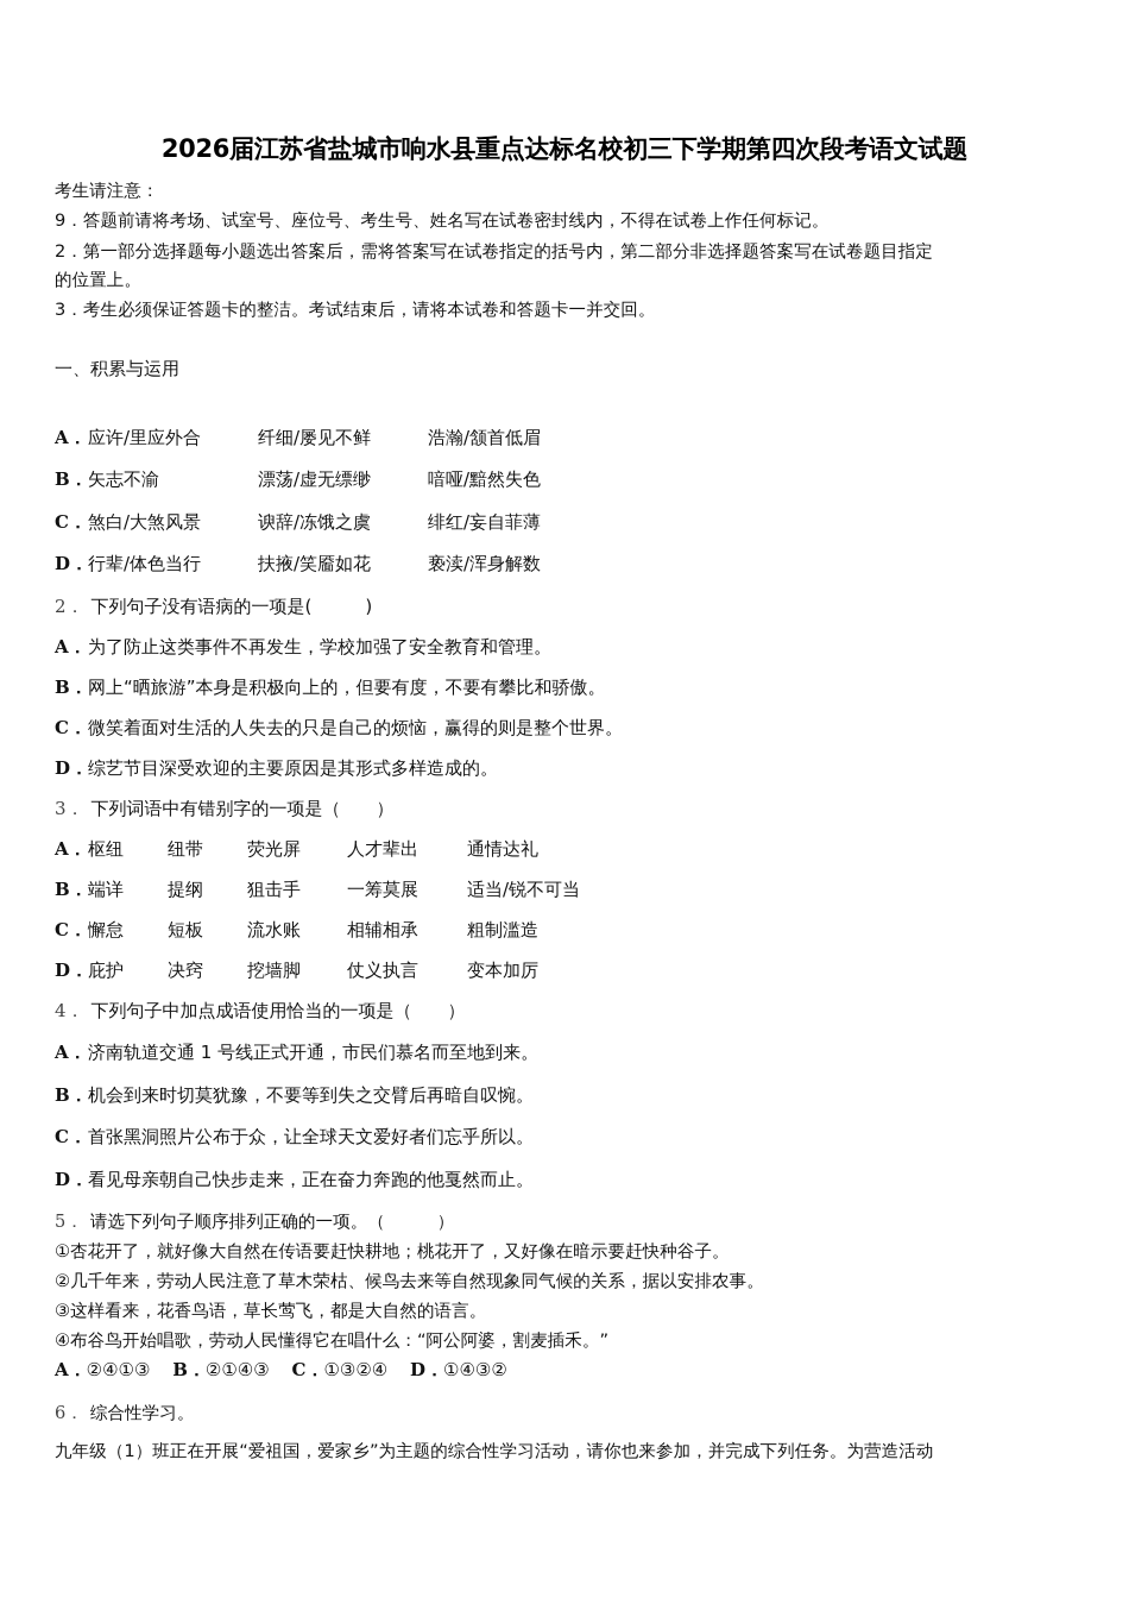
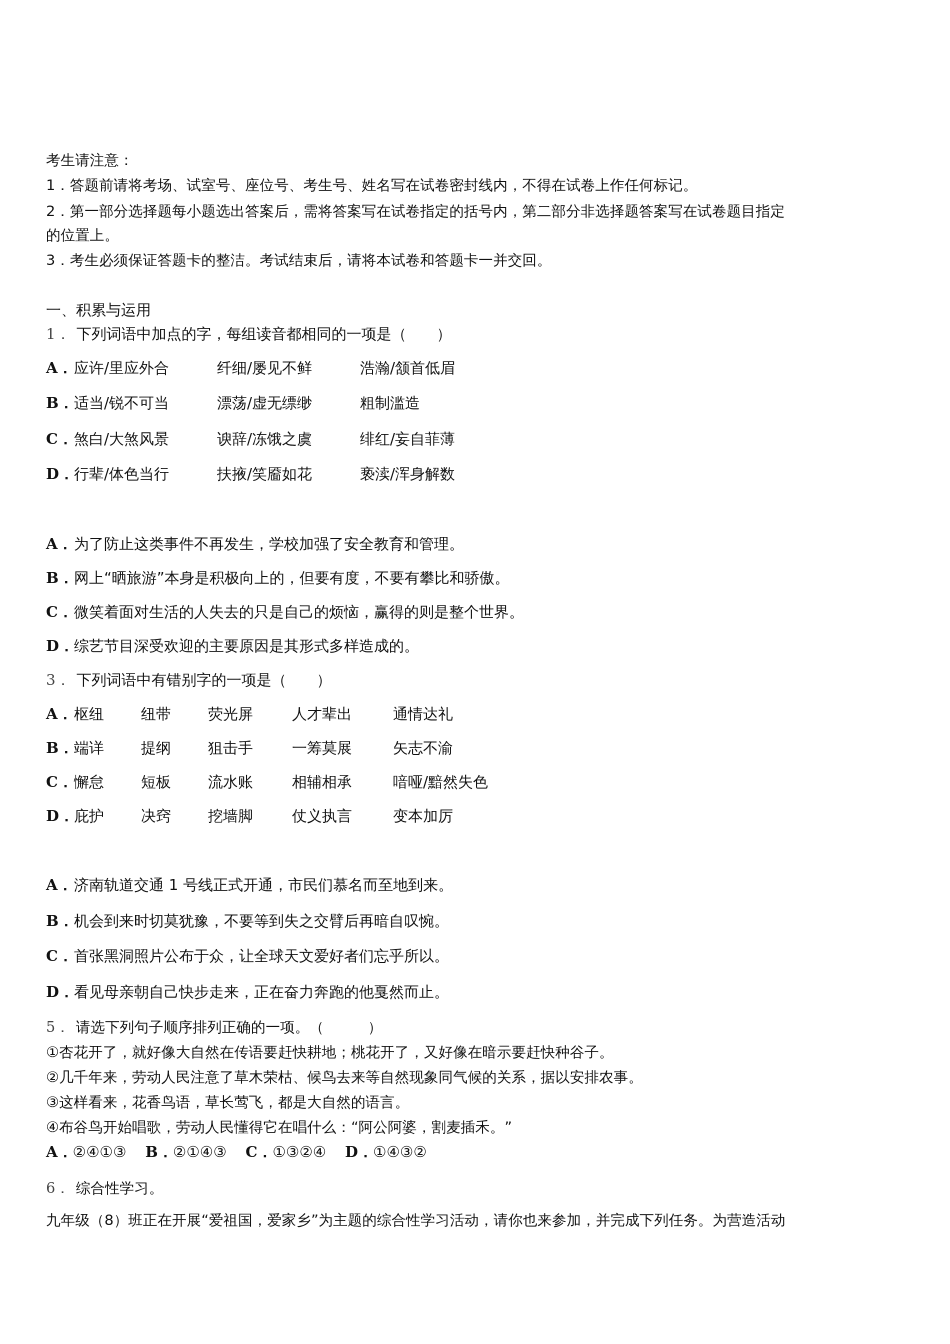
- 2026届江苏省盐城市响水县重点达标名校初三下学期第四次段考语文试题
  考生请注意：
- 9．答题前请将考场、试室号、座位号、考生号、姓名写在试卷密封线内，不得在试卷上作任何标记。
+ 1．答题前请将考场、试室号、座位号、考生号、姓名写在试卷密封线内，不得在试卷上作任何标记。
  2．第一部分选择题每小题选出答案后，需将答案写在试卷指定的括号内，第二部分非选择题答案写在试卷题目指定
  的位置上。
  3．考生必须保证答题卡的整洁。考试结束后，请将本试卷和答题卡一并交回。
  一、积累与运用
+ 1． 下列词语中加点的字，每组读音都相同的一项是（ ）
  A．
  应许/里应外合
  纤细/屡见不鲜
  浩瀚/颔首低眉
  B．
- 矢志不渝
+ 适当/锐不可当
  漂荡/虚无缥缈
- 喑哑/黯然失色
+ 粗制滥造
  C．
  煞白/大煞风景
  谀辞/冻饿之虞
  绯红/妄自菲薄
  D．
  行辈/体色当行
  扶掖/笑靥如花
  亵渎/浑身解数
- 2． 下列句子没有语病的一项是( )
  A．
  为了防止这类事件不再发生，学校加强了安全教育和管理。
  B．
  网上“晒旅游”本身是积极向上的，但要有度，不要有攀比和骄傲。
  C．
  微笑着面对生活的人失去的只是自己的烦恼，赢得的则是整个世界。
  D．
  综艺节目深受欢迎的主要原因是其形式多样造成的。
  3． 下列词语中有错别字的一项是（ ）
  A．
  枢纽
  纽带
  荧光屏
  人才辈出
  通情达礼
  B．
  端详
  提纲
  狙击手
  一筹莫展
- 适当/锐不可当
+ 矢志不渝
  C．
  懈怠
  短板
  流水账
  相辅相承
- 粗制滥造
+ 喑哑/黯然失色
  D．
  庇护
  决窍
  挖墙脚
  仗义执言
  变本加厉
- 4． 下列句子中加点成语使用恰当的一项是（ ）
  A．
  济南轨道交通 1 号线正式开通，市民们慕名而至地到来。
  B．
  机会到来时切莫犹豫，不要等到失之交臂后再暗自叹惋。
  C．
  首张黑洞照片公布于众，让全球天文爱好者们忘乎所以。
  D．
  看见母亲朝自己快步走来，正在奋力奔跑的他戛然而止。
  5． 请选下列句子顺序排列正确的一项。（ ）
  ①杏花开了，就好像大自然在传语要赶快耕地；桃花开了，又好像在暗示要赶快种谷子。
  ②几千年来，劳动人民注意了草木荣枯、候鸟去来等自然现象同气候的关系，据以安排农事。
  ③这样看来，花香鸟语，草长莺飞，都是大自然的语言。
  ④布谷鸟开始唱歌，劳动人民懂得它在唱什么：“阿公阿婆，割麦插禾。”
  A．②④①③ B．②①④③ C．①③②④ D．①④③②
  6． 综合性学习。
- 九年级（1）班正在开展“爱祖国，爱家乡”为主题的综合性学习活动，请你也来参加，并完成下列任务。为营造活动
+ 九年级（8）班正在开展“爱祖国，爱家乡”为主题的综合性学习活动，请你也来参加，并完成下列任务。为营造活动
